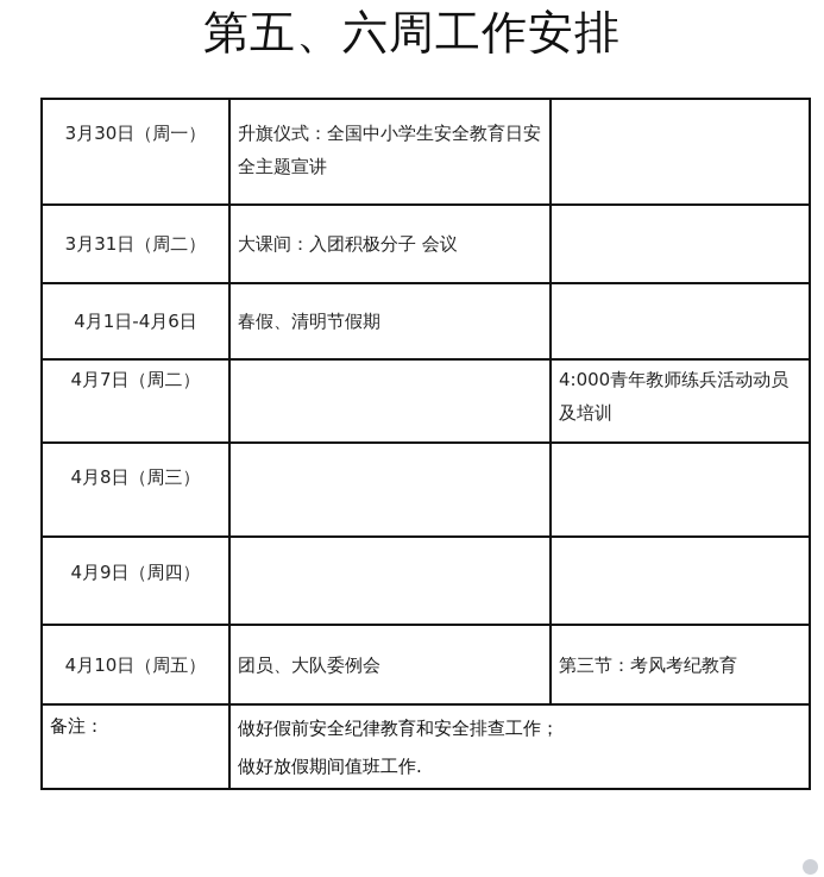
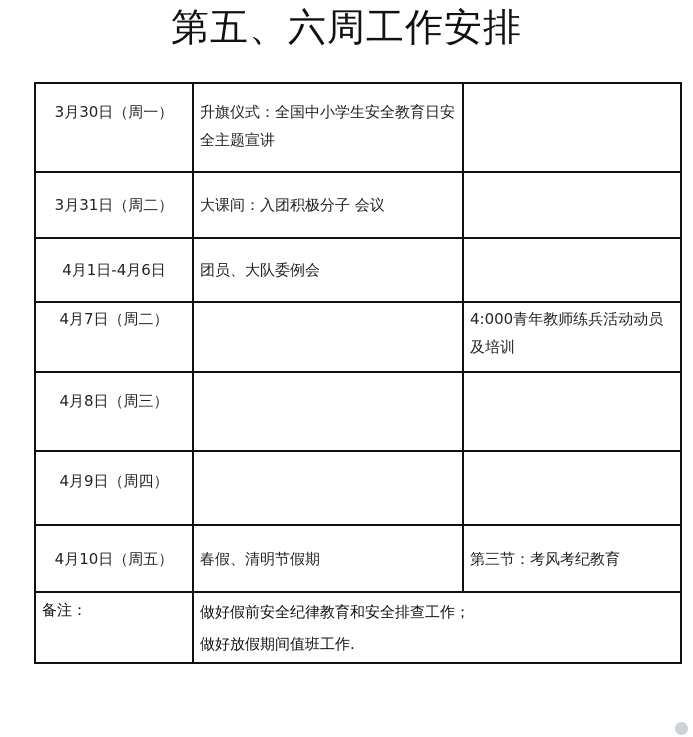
  第五、六周工作安排
  3月30日（周一）	升旗仪式：全国中小学生安全教育日安全主题宣讲
  3月31日（周二）	大课间：入团积极分子 会议
- 4月1日-4月6日	春假、清明节假期
+ 4月1日-4月6日	团员、大队委例会
  4月7日（周二）		4:000青年教师练兵活动动员及培训
  4月8日（周三）
  4月9日（周四）
- 4月10日（周五）	团员、大队委例会	第三节：考风考纪教育
+ 4月10日（周五）	春假、清明节假期	第三节：考风考纪教育
  备注：	做好假前安全纪律教育和安全排查工作； 做好放假期间值班工作.
